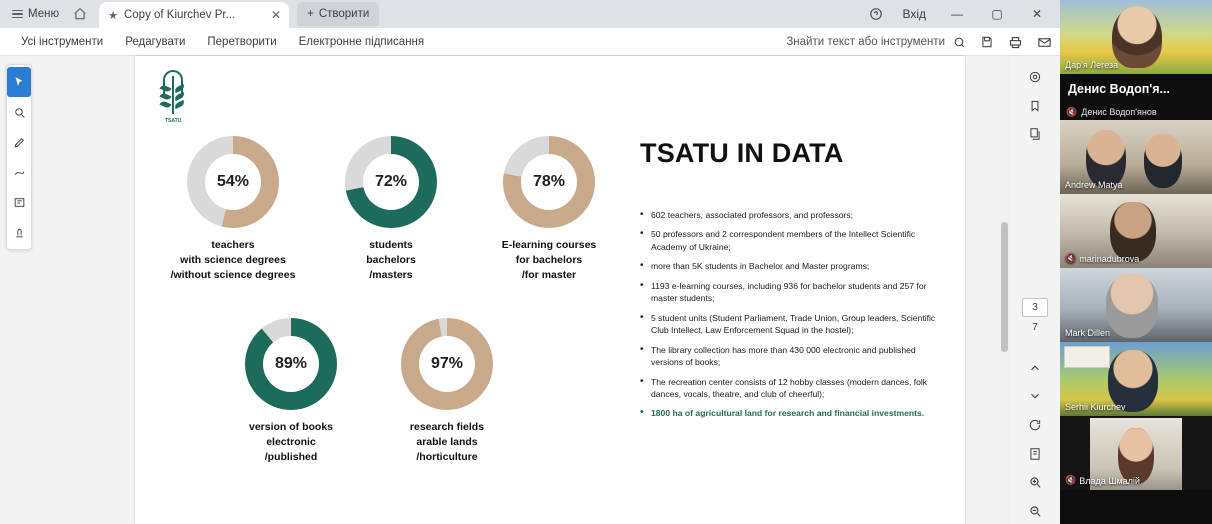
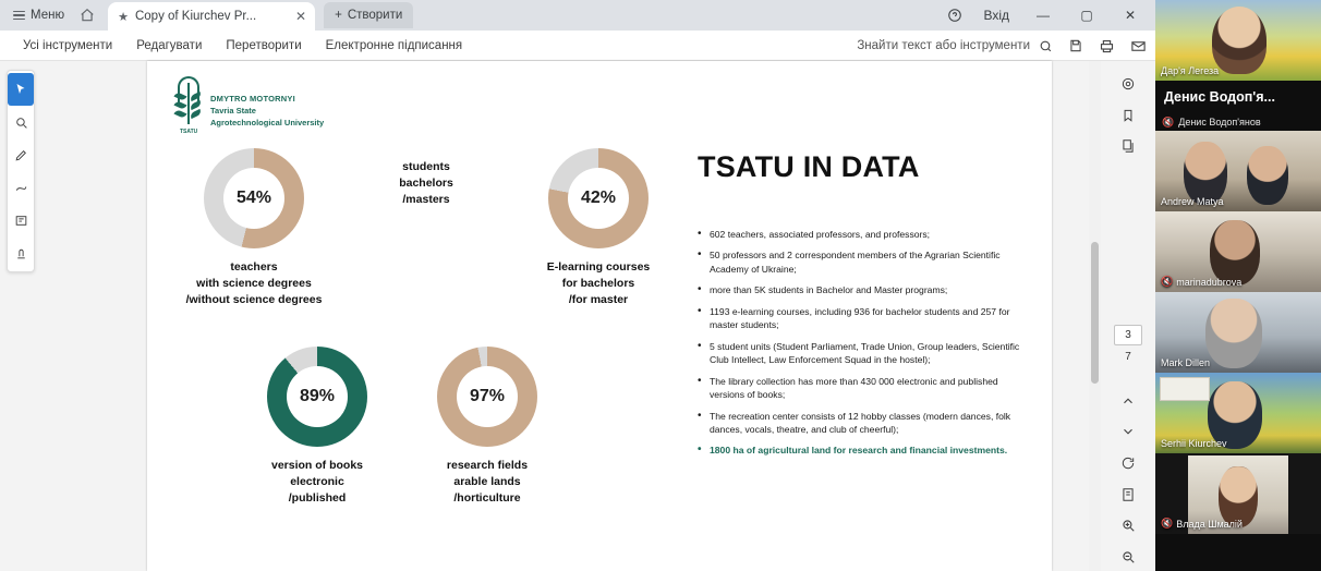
  Меню
  ★
  Copy of Kiurchev Pr...
  ✕
  +
  Створити
  Вхід
  —
  ▢
  ✕
  Усі інструменти
  Редагувати
  Перетворити
  Електронне підписання
  Знайти текст або інструменти
+ DMYTRO MOTORNYI
+ Tavria State
+ Agrotechnological University
  54%
  teachers
  with science degrees
  /without science degrees
- 72%
  students
  bachelors
  /masters
- 78%
+ 42%
  E-learning courses
  for bachelors
  /for master
  89%
  version of books
  electronic
  /published
  97%
  research fields
  arable lands
  /horticulture
  TSATU IN DATA
  602 teachers, associated professors, and professors;
- 50 professors and 2 correspondent members of the Intellect Scientific Academy of Ukraine;
+ 50 professors and 2 correspondent members of the Agrarian Scientific Academy of Ukraine;
  more than 5K students in Bachelor and Master programs;
  1193 e-learning courses, including 936 for bachelor students and 257 for master students;
  5 student units (Student Parliament, Trade Union, Group leaders, Scientific Club Intellect, Law Enforcement Squad in the hostel);
  The library collection has more than 430 000 electronic and published versions of books;
  The recreation center consists of 12 hobby classes (modern dances, folk dances, vocals, theatre, and club of cheerful);
  1800 ha of agricultural land for research and financial investments.
  3
  7
  Дар'я Легеза
  Денис Водоп'я...
  🔇
  Денис Водоп'янов
  Andrew Matya
  🔇
  marinadubrova
  Mark Dillen
  Serhii Kiurchev
  🔇
  Влада Шмалій
